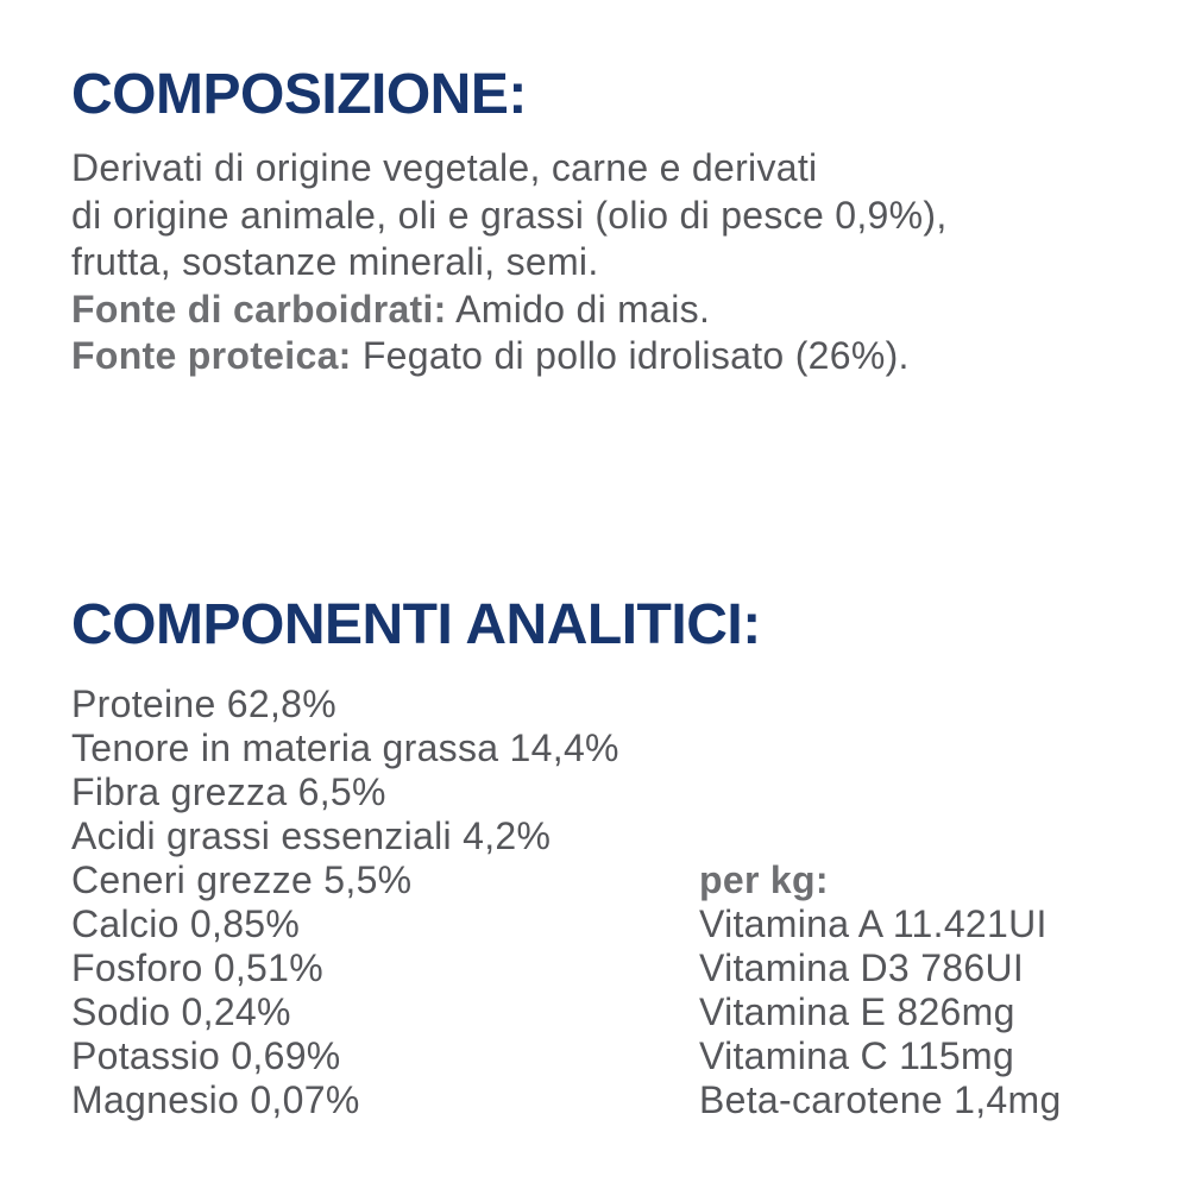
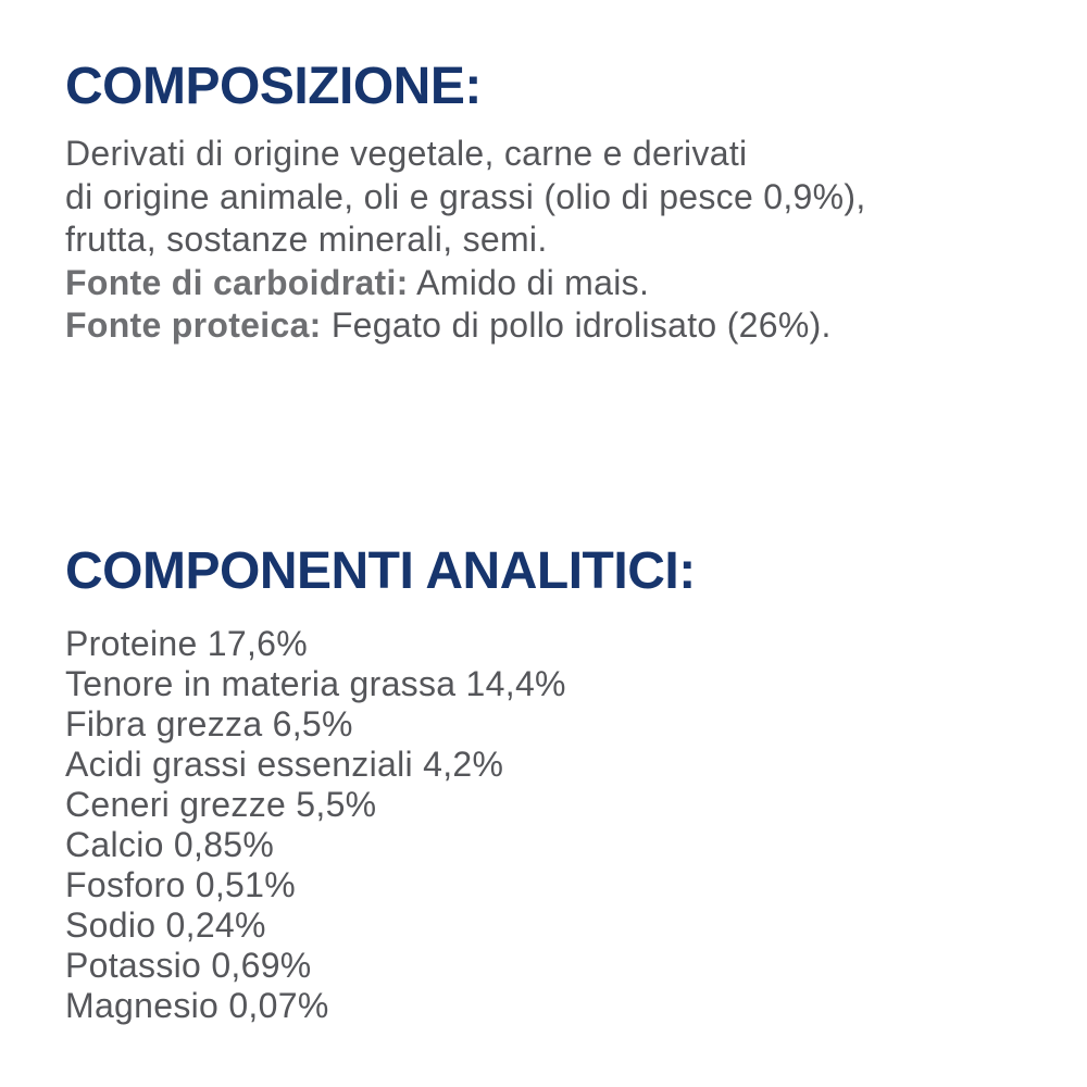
  COMPOSIZIONE:
  Derivati di origine vegetale, carne e derivati
  di origine animale, oli e grassi (olio di pesce 0,9%),
  frutta, sostanze minerali, semi.
  Fonte di carboidrati: Amido di mais.
  Fonte proteica: Fegato di pollo idrolisato (26%).
  COMPONENTI ANALITICI:
- Proteine 62,8%
+ Proteine 17,6%
  Tenore in materia grassa 14,4%
  Fibra grezza 6,5%
  Acidi grassi essenziali 4,2%
  Ceneri grezze 5,5%
  Calcio 0,85%
  Fosforo 0,51%
  Sodio 0,24%
  Potassio 0,69%
  Magnesio 0,07%
- per kg:
- Vitamina A 11.421UI
- Vitamina D3 786UI
- Vitamina E 826mg
- Vitamina C 115mg
- Beta-carotene 1,4mg
